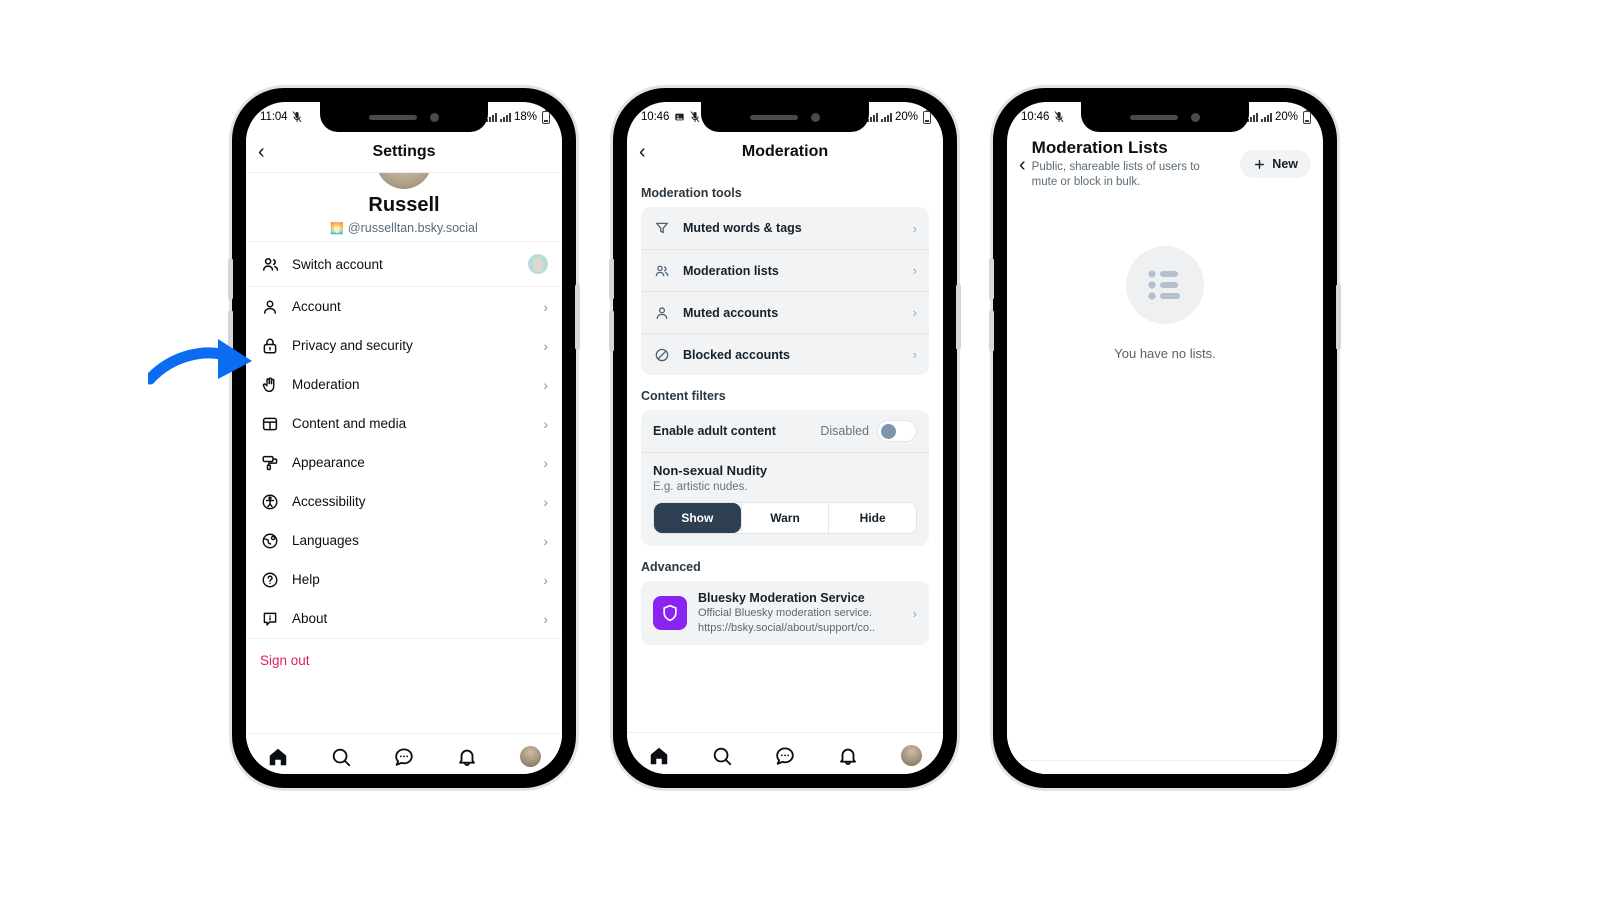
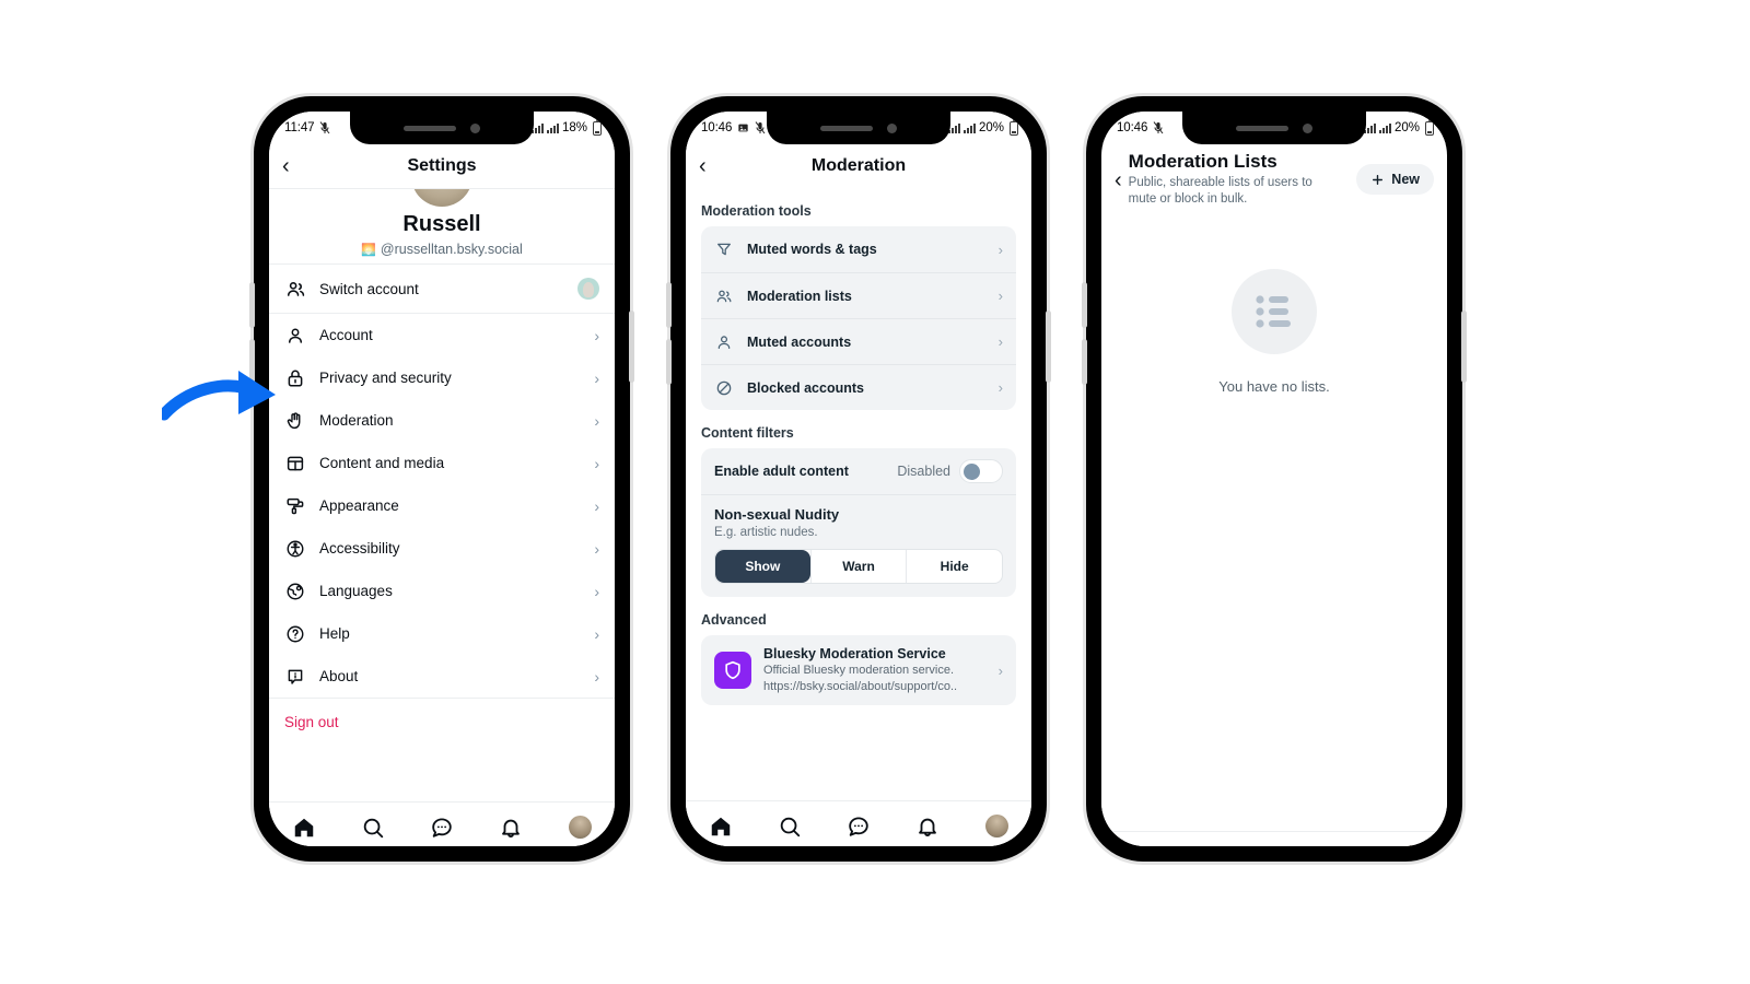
- 11:04
+ 11:47
  18%
  ‹
  Settings
  Russell
  🌅
  @russelltan.bsky.social
  Switch account
  Account
  ›
  Privacy and security
  ›
  Moderation
  ›
  Content and media
  ›
  Appearance
  ›
  Accessibility
  ›
  Languages
  ›
  Help
  ›
  About
  ›
  Sign out
  10:46
  20%
  ‹
  Moderation
  Moderation tools
  Muted words & tags
  ›
  Moderation lists
  ›
  Muted accounts
  ›
  Blocked accounts
  ›
  Content filters
  Enable adult content
  Disabled
  Non-sexual Nudity
  E.g. artistic nudes.
  Show
  Warn
  Hide
  Advanced
  Bluesky Moderation Service
  Official Bluesky moderation service.
  https://bsky.social/about/support/co..
  ›
  10:46
  20%
  ‹
  Moderation Lists
  Public, shareable lists of users to mute or block in bulk.
  New
  You have no lists.
